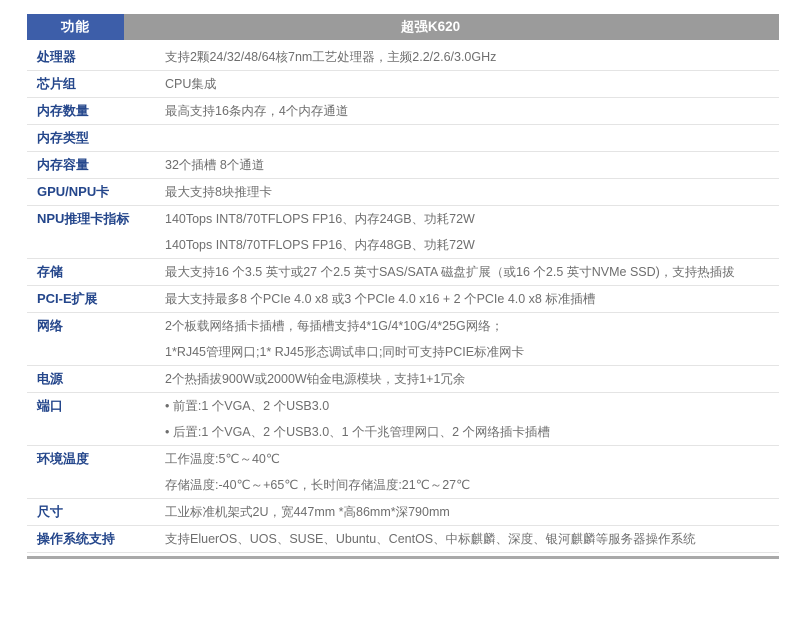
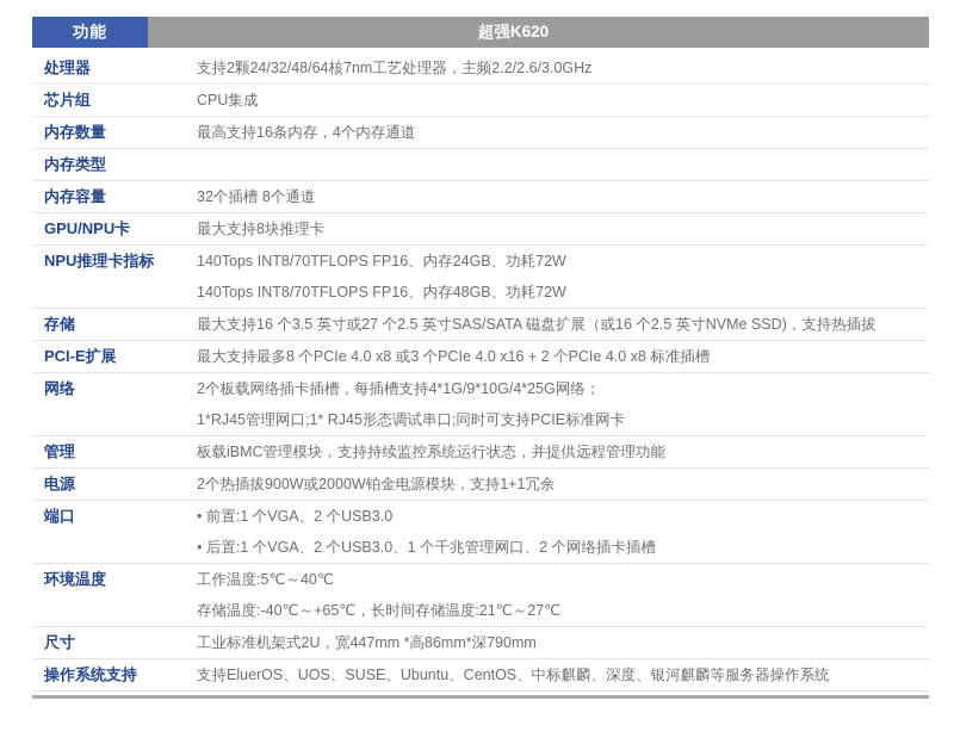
  功能
  超强K620
  处理器
  支持2颗24/32/48/64核7nm工艺处理器，主频2.2/2.6/3.0GHz
  芯片组
  CPU集成
  内存数量
  最高支持16条内存，4个内存通道
  内存类型
  内存容量
  32个插槽 8个通道
  GPU/NPU卡
  最大支持8块推理卡
  NPU推理卡指标
  140Tops INT8/70TFLOPS FP16、内存24GB、功耗72W
  140Tops INT8/70TFLOPS FP16、内存48GB、功耗72W
  存储
  最大支持16 个3.5 英寸或27 个2.5 英寸SAS/SATA 磁盘扩展（或16 个2.5 英寸NVMe SSD)，支持热插拔
  PCI-E扩展
  最大支持最多8 个PCIe 4.0 x8 或3 个PCIe 4.0 x16 + 2 个PCIe 4.0 x8 标准插槽
  网络
- 2个板载网络插卡插槽，每插槽支持4*1G/4*10G/4*25G网络；
+ 2个板载网络插卡插槽，每插槽支持4*1G/9*10G/4*25G网络；
  1*RJ45管理网口;1* RJ45形态调试串口;同时可支持PCIE标准网卡
+ 管理
+ 板载iBMC管理模块，支持持续监控系统运行状态，并提供远程管理功能
  电源
  2个热插拔900W或2000W铂金电源模块，支持1+1冗余
  端口
  • 前置:1 个VGA、2 个USB3.0
  • 后置:1 个VGA、2 个USB3.0、1 个千兆管理网口、2 个网络插卡插槽
  环境温度
  工作温度:5℃～40℃
  存储温度:-40℃～+65℃，长时间存储温度:21℃～27℃
  尺寸
  工业标准机架式2U，宽447mm *高86mm*深790mm
  操作系统支持
  支持EluerOS、UOS、SUSE、Ubuntu、CentOS、中标麒麟、深度、银河麒麟等服务器操作系统
